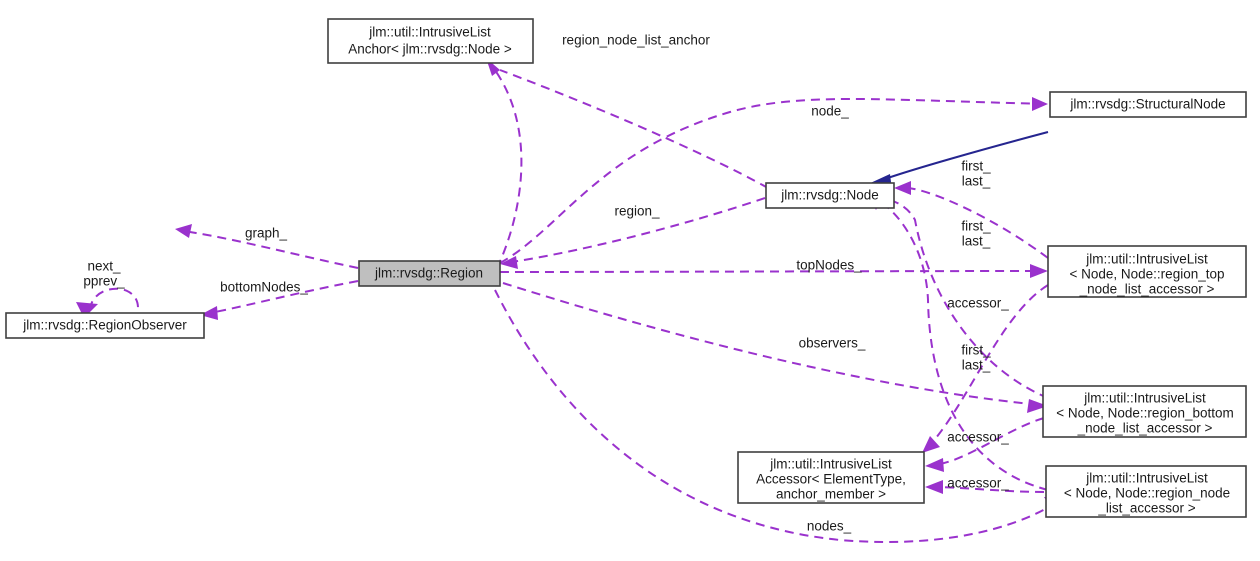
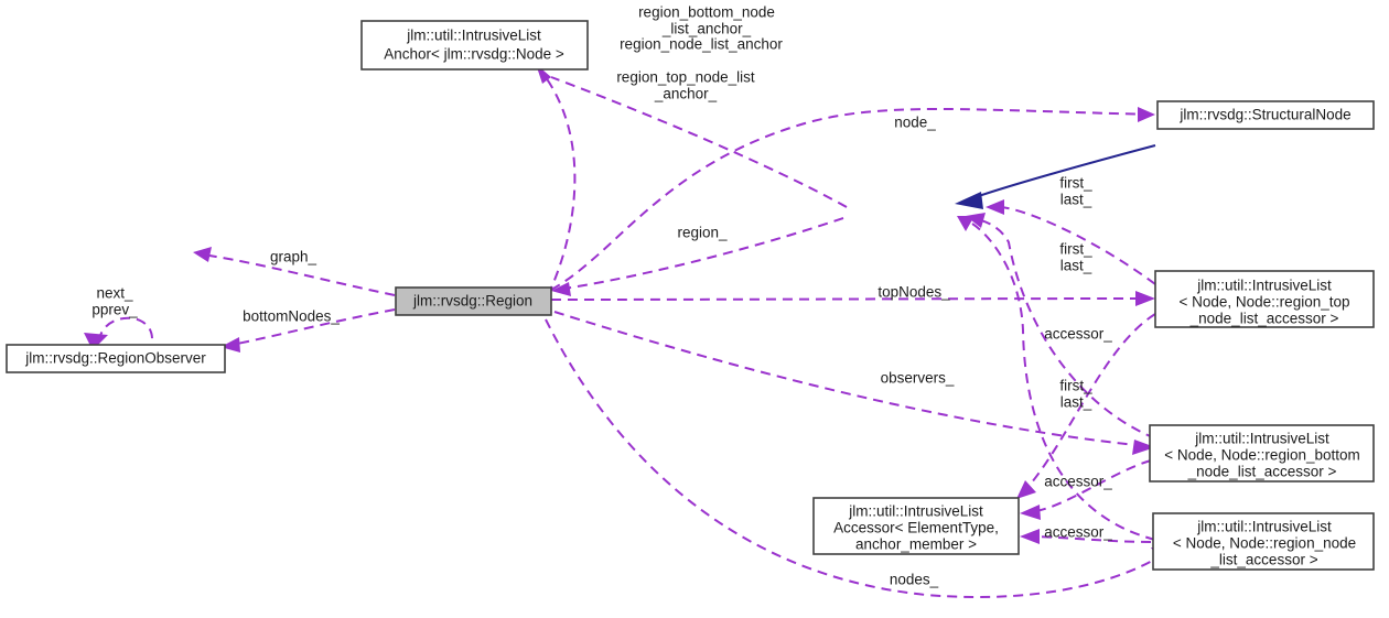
+ region_bottom_node
+ _list_anchor_
  region_node_list_anchor
+ region_top_node_list
+ _anchor_
  node_
  region_
  graph_
  bottomNodes_
  next_
  pprev_
  topNodes_
  observers_
  nodes_
  first_
  last_
  first_
  last_
  first_
  last_
  accessor_
  accessor_
  accessor_
  jlm::util::IntrusiveList
  Anchor< jlm::rvsdg::Node >
  jlm::rvsdg::StructuralNode
- jlm::rvsdg::Node
  jlm::rvsdg::Region
  jlm::rvsdg::RegionObserver
  jlm::util::IntrusiveList
  < Node, Node::region_top
  _node_list_accessor >
  jlm::util::IntrusiveList
  < Node, Node::region_bottom
  _node_list_accessor >
  jlm::util::IntrusiveList
  < Node, Node::region_node
  _list_accessor >
  jlm::util::IntrusiveList
  Accessor< ElementType,
  anchor_member >
